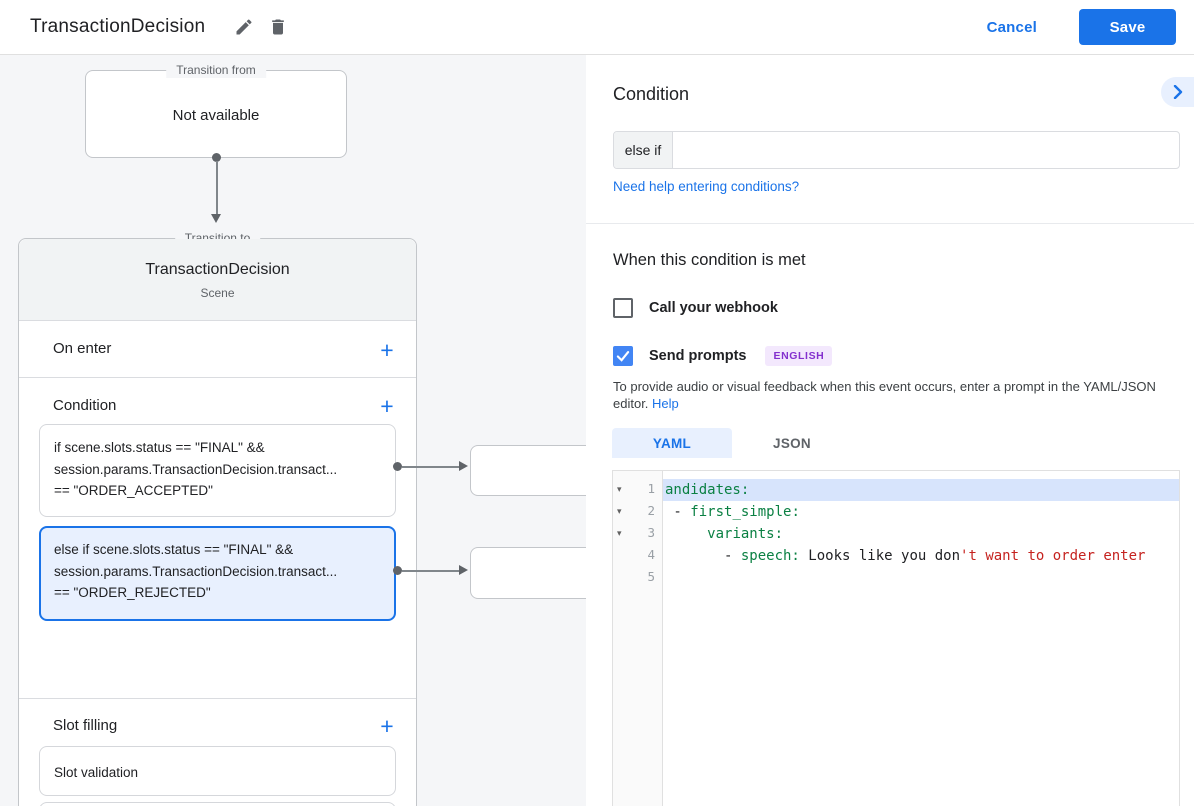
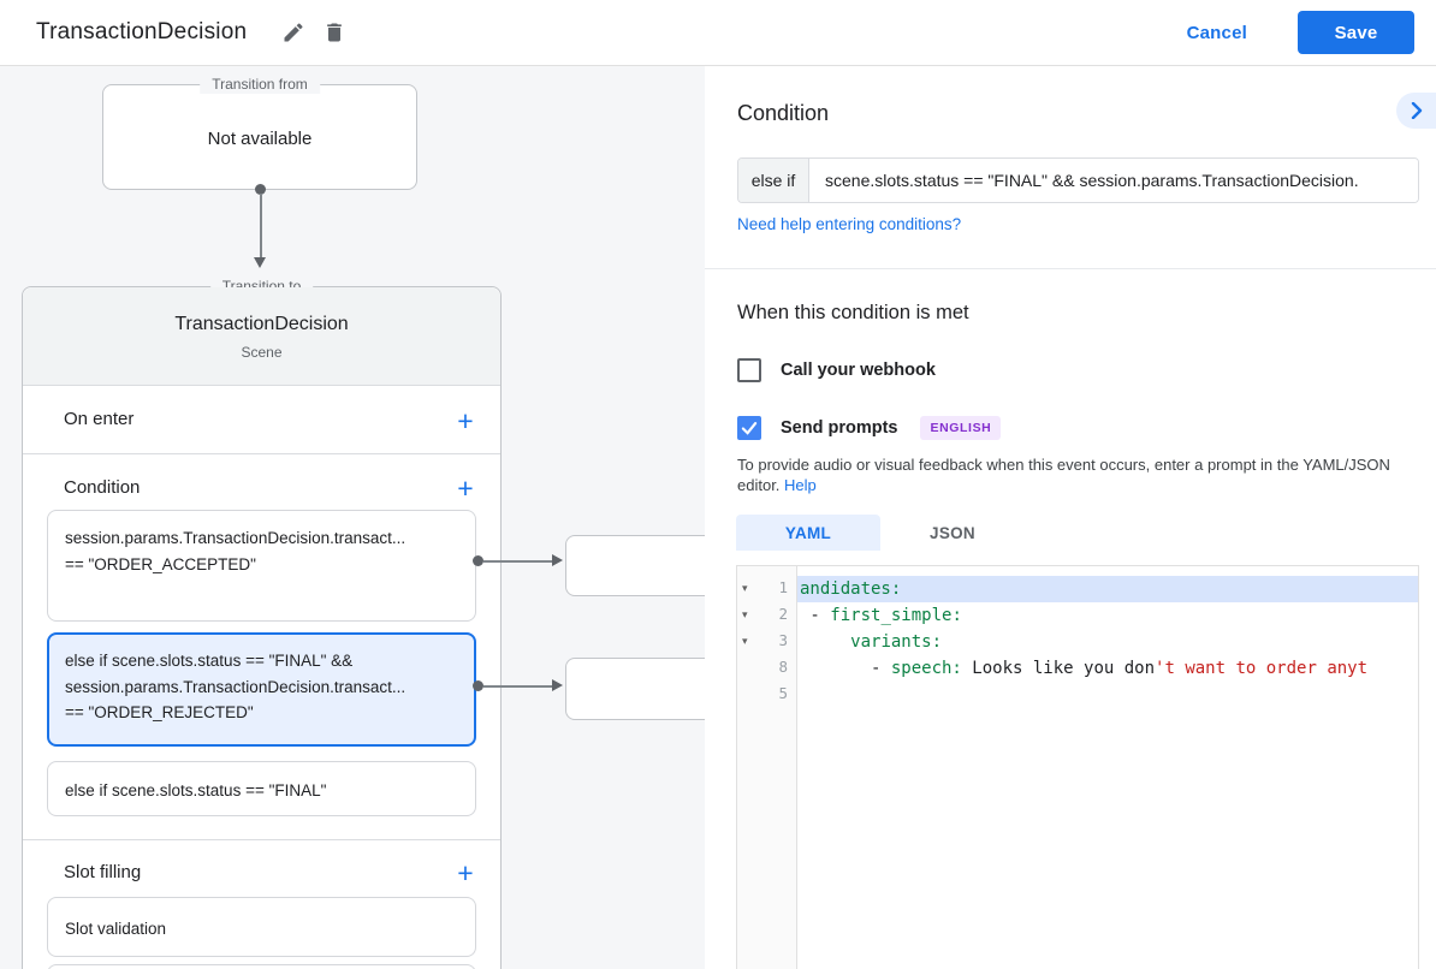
  TransactionDecision
  Cancel
  Save
  Transition from
  Not available
  Transition to
  TransactionDecision
  Scene
  On enter
  +
  Condition
  +
- if scene.slots.status == "FINAL" &&
  session.params.TransactionDecision.transact...
  == "ORDER_ACCEPTED"
  else if scene.slots.status == "FINAL" &&
  session.params.TransactionDecision.transact...
  == "ORDER_REJECTED"
+ else if scene.slots.status == "FINAL"
  Slot filling
  +
  Slot validation
  Condition
  else if
+ scene.slots.status == "FINAL" && session.params.TransactionDecision.
  Need help entering conditions?
  When this condition is met
  Call your webhook
  Send prompts
  ENGLISH
  To provide audio or visual feedback when this event occurs, enter a prompt in the YAML/JSON editor. Help
  YAML
  JSON
  ▾
  1
  ▾
  2
  ▾
  3
- 4
+ 8
  5
  andidates:
  - first_simple:
  variants:
- - speech: Looks like you don't want to order enter
+ - speech: Looks like you don't want to order anyt
